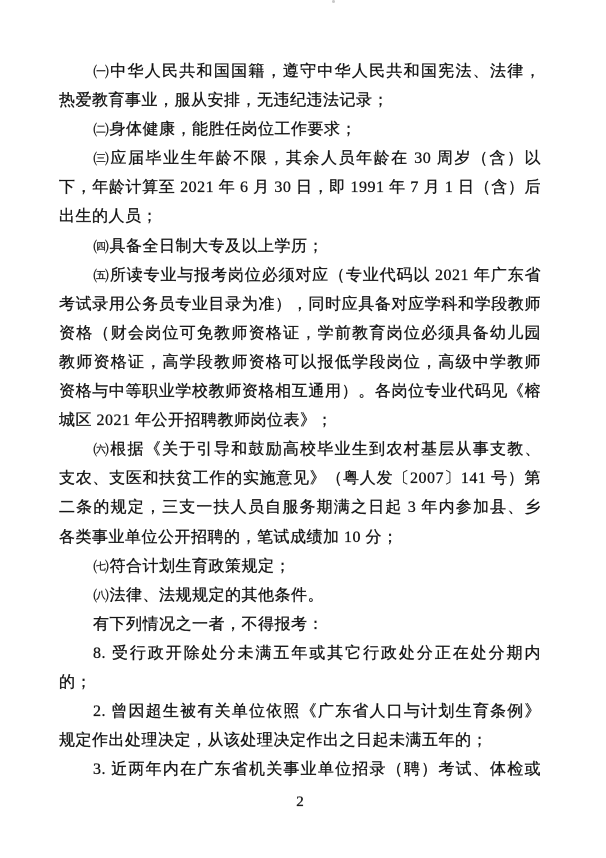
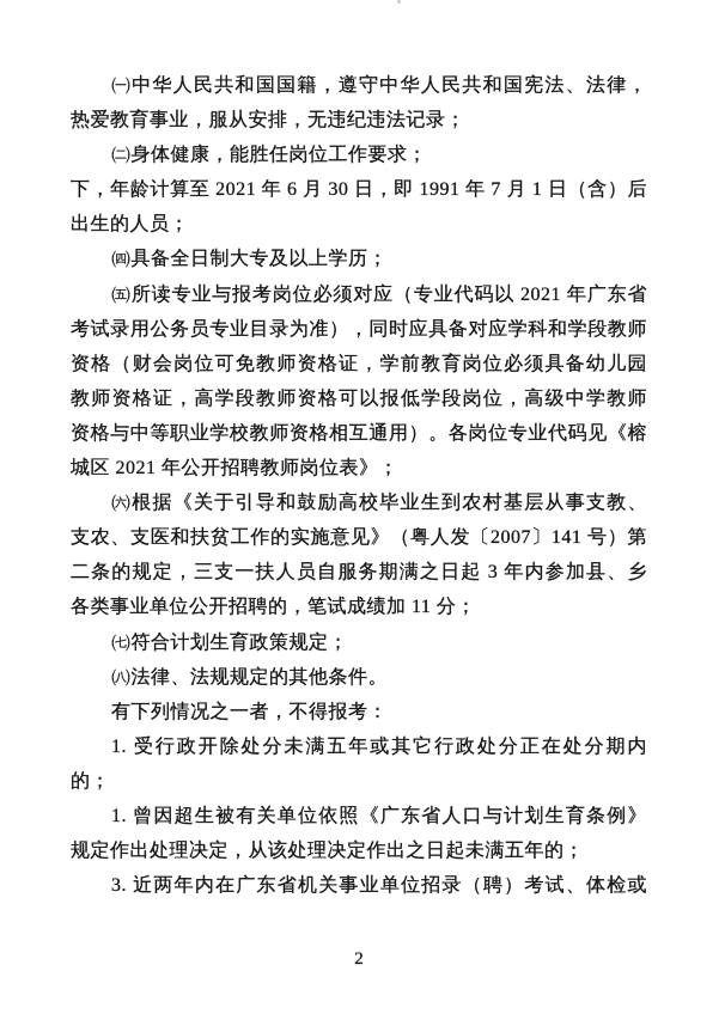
  ㈠中华人民共和国国籍，遵守中华人民共和国宪法、法律，
  热爱教育事业，服从安排，无违纪违法记录；
  ㈡身体健康，能胜任岗位工作要求；
- ㈢应届毕业生年龄不限，其余人员年龄在 30 周岁（含）以
  下，年龄计算至 2021 年 6 月 30 日，即 1991 年 7 月 1 日（含）后
  出生的人员；
  ㈣具备全日制大专及以上学历；
  ㈤所读专业与报考岗位必须对应（专业代码以 2021 年广东省
  考试录用公务员专业目录为准），同时应具备对应学科和学段教师
  资格（财会岗位可免教师资格证，学前教育岗位必须具备幼儿园
  教师资格证，高学段教师资格可以报低学段岗位，高级中学教师
  资格与中等职业学校教师资格相互通用）。各岗位专业代码见《榕
  城区 2021 年公开招聘教师岗位表》；
  ㈥根据《关于引导和鼓励高校毕业生到农村基层从事支教、
  支农、支医和扶贫工作的实施意见》（粤人发〔2007〕141 号）第
  二条的规定，三支一扶人员自服务期满之日起 3 年内参加县、乡
- 各类事业单位公开招聘的，笔试成绩加 10 分；
+ 各类事业单位公开招聘的，笔试成绩加 11 分；
  ㈦符合计划生育政策规定；
  ㈧法律、法规规定的其他条件。
  有下列情况之一者，不得报考：
- 8. 受行政开除处分未满五年或其它行政处分正在处分期内
+ 1. 受行政开除处分未满五年或其它行政处分正在处分期内
  的；
- 2. 曾因超生被有关单位依照《广东省人口与计划生育条例》
+ 1. 曾因超生被有关单位依照《广东省人口与计划生育条例》
  规定作出处理决定，从该处理决定作出之日起未满五年的；
  3. 近两年内在广东省机关事业单位招录（聘）考试、体检或
  2
